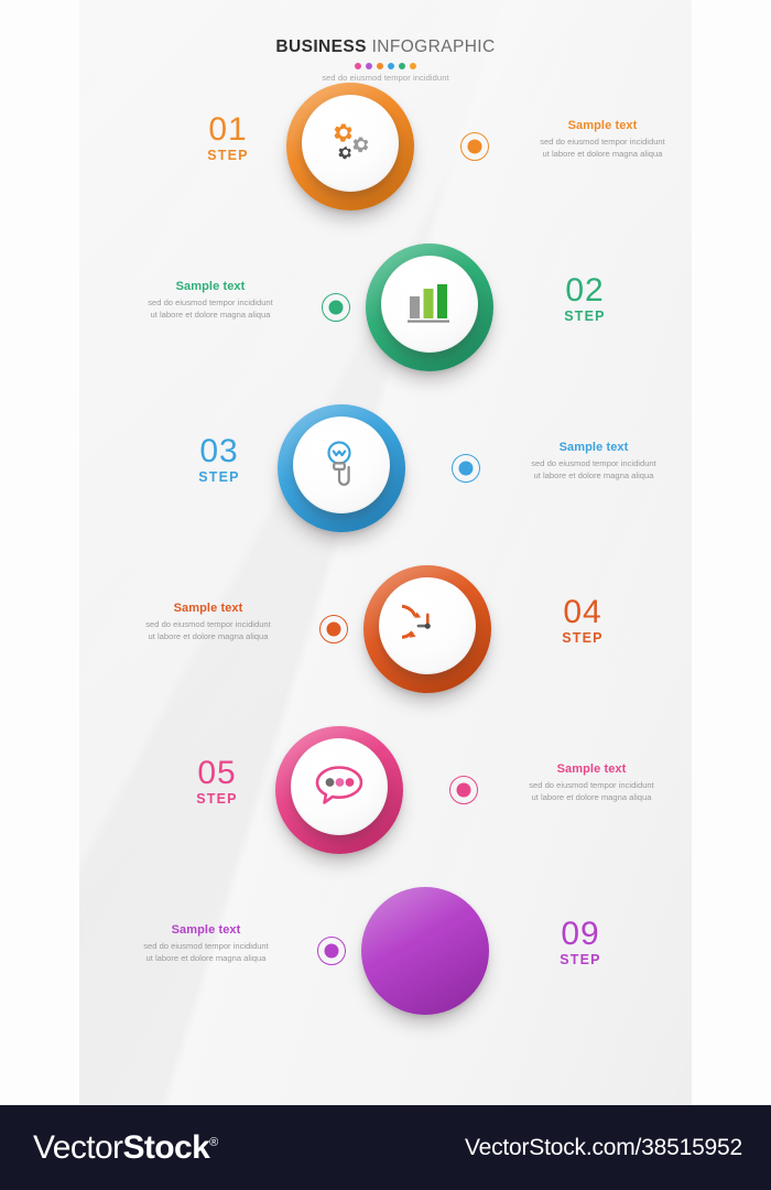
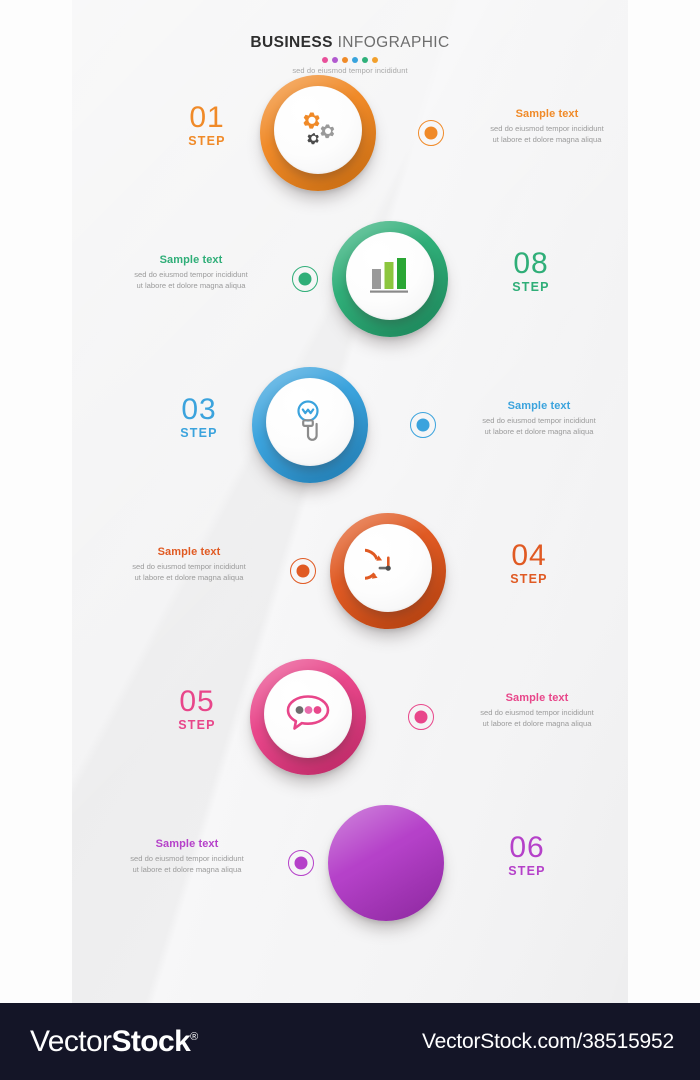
  BUSINESS INFOGRAPHIC
  sed do eiusmod tempor incididunt
  01
  STEP
  Sample text
  sed do eiusmod tempor incididunt
  ut labore et dolore magna aliqua
- 02
+ 08
  STEP
  Sample text
  sed do eiusmod tempor incididunt
  ut labore et dolore magna aliqua
  03
  STEP
  Sample text
  sed do eiusmod tempor incididunt
  ut labore et dolore magna aliqua
  04
  STEP
  Sample text
  sed do eiusmod tempor incididunt
  ut labore et dolore magna aliqua
  05
  STEP
  Sample text
  sed do eiusmod tempor incididunt
  ut labore et dolore magna aliqua
- 09
+ 06
  STEP
  Sample text
  sed do eiusmod tempor incididunt
  ut labore et dolore magna aliqua
  VectorStock®
  VectorStock.com/38515952
